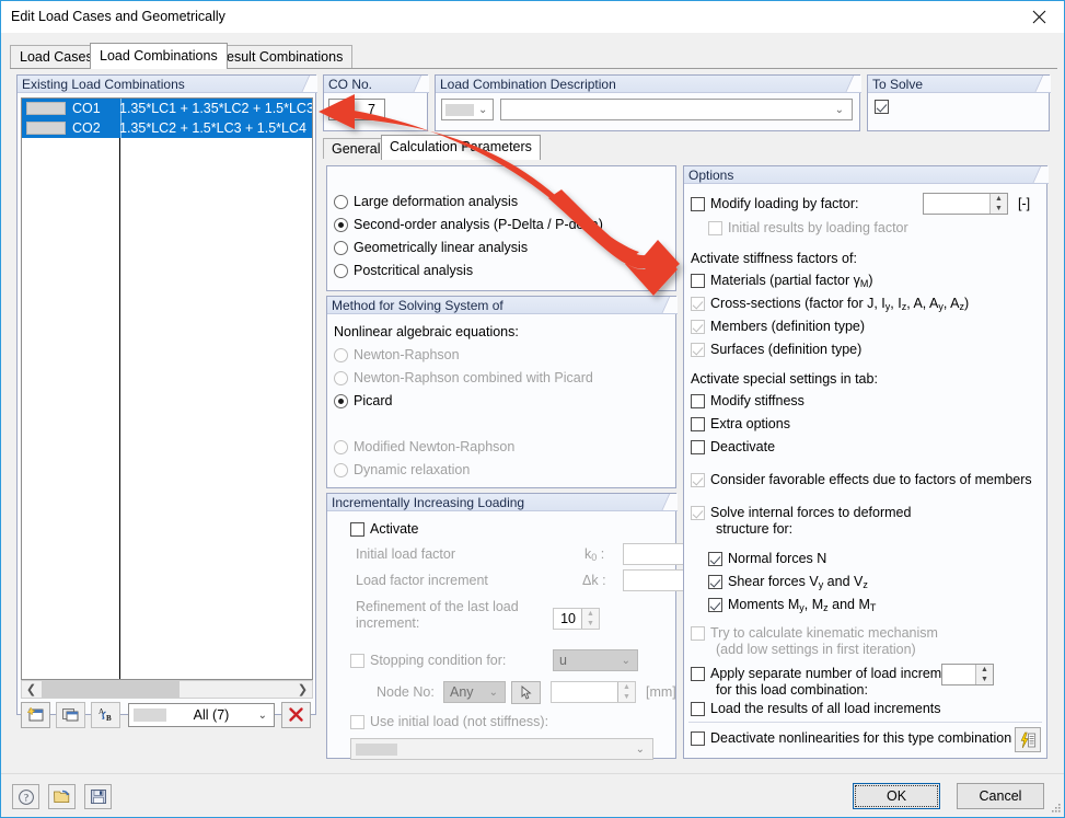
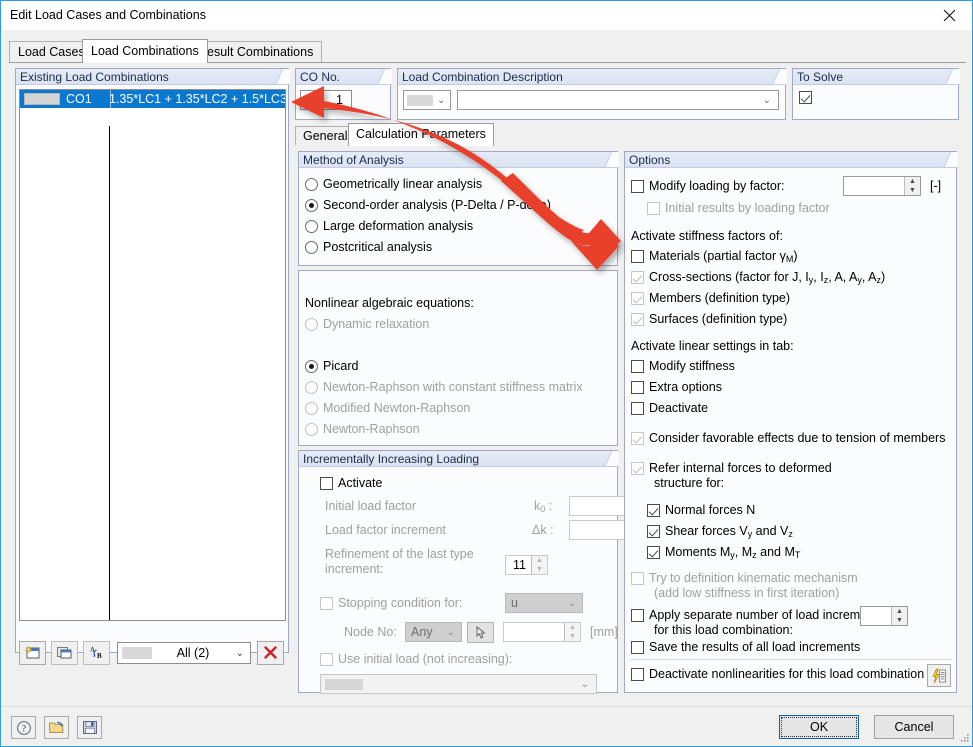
- Edit Load Cases and Geometrically
+ Edit Load Cases and Combinations
  Load Case
  Load Combinations
  esult Combinations
  Existing Load Combinations
  CO1
  1.35*LC1 + 1.35*LC2 + 1.5*LC3
- CO2
- 1.35*LC2 + 1.5*LC3 + 1.5*LC4
- ❮
- ❯
  A
  B
- All (7)
+ All (2)
  ⌄
  CO No.
- 7
+ 1
  Load Combination Description
  ⌄
  ⌄
  To Solve
  General
  Calculation Prameters
+ Method of Analysis
- Large deformation analysis
+ Geometrically linear analysis
  Second-order analysis (P-Delta / P-d)
- Geometrically linear analysis
+ Large deformation analysis
  Postcritical analysis
- Method for Solving System of
  Nonlinear algebraic equations:
- Newton-Raphson
+ Dynamic relaxation
- Newton-Raphson combined with Picard
  Picard
+ Newton-Raphson with constant stiffness matrix
  Modified Newton-Raphson
- Dynamic relaxation
+ Newton-Raphson
  Incrementally Increasing Loading
  Activate
  Initial load factor
  k0 :
  Load factor increment
  Δk :
- Refinement of the last load
+ Refinement of the last type
  increment:
- 10
+ 11
  Stopping condition for:
  u
  ⌄
  Node No:
  Any
  ⌄
  [mm]
- Use initial load (not stiffness):
+ Use initial load (not increasing):
  ⌄
  Options
  Modify loading by factor:
  [-]
  Initial results by loading factor
  Activate stiffness factors of:
  Materials (partial factor γM)
  Cross-sections (factor for J, Iy, Iz, A, Ay, Az)
  Members (definition type)
  Surfaces (definition type)
- Activate special settings in tab:
+ Activate linear settings in tab:
  Modify stiffness
  Extra options
  Deactivate
- Consider favorable effects due to factors of members
+ Consider favorable effects due to tension of members
- Solve internal forces to deformed
+ Refer internal forces to deformed
  structure for:
  Normal forces N
  Shear forces Vy and Vz
  Moments My, Mz and MT
- Try to calculate kinematic mechanism
+ Try to definition kinematic mechanism
- (add low settings in first iteration)
+ (add low stiffness in first iteration)
  Apply separate number of load increm
  for this load combination:
- Load the results of all load increments
+ Save the results of all load increments
- Deactivate nonlinearities for this type combination
+ Deactivate nonlinearities for this load combination
  ?
  OK
  Cancel
